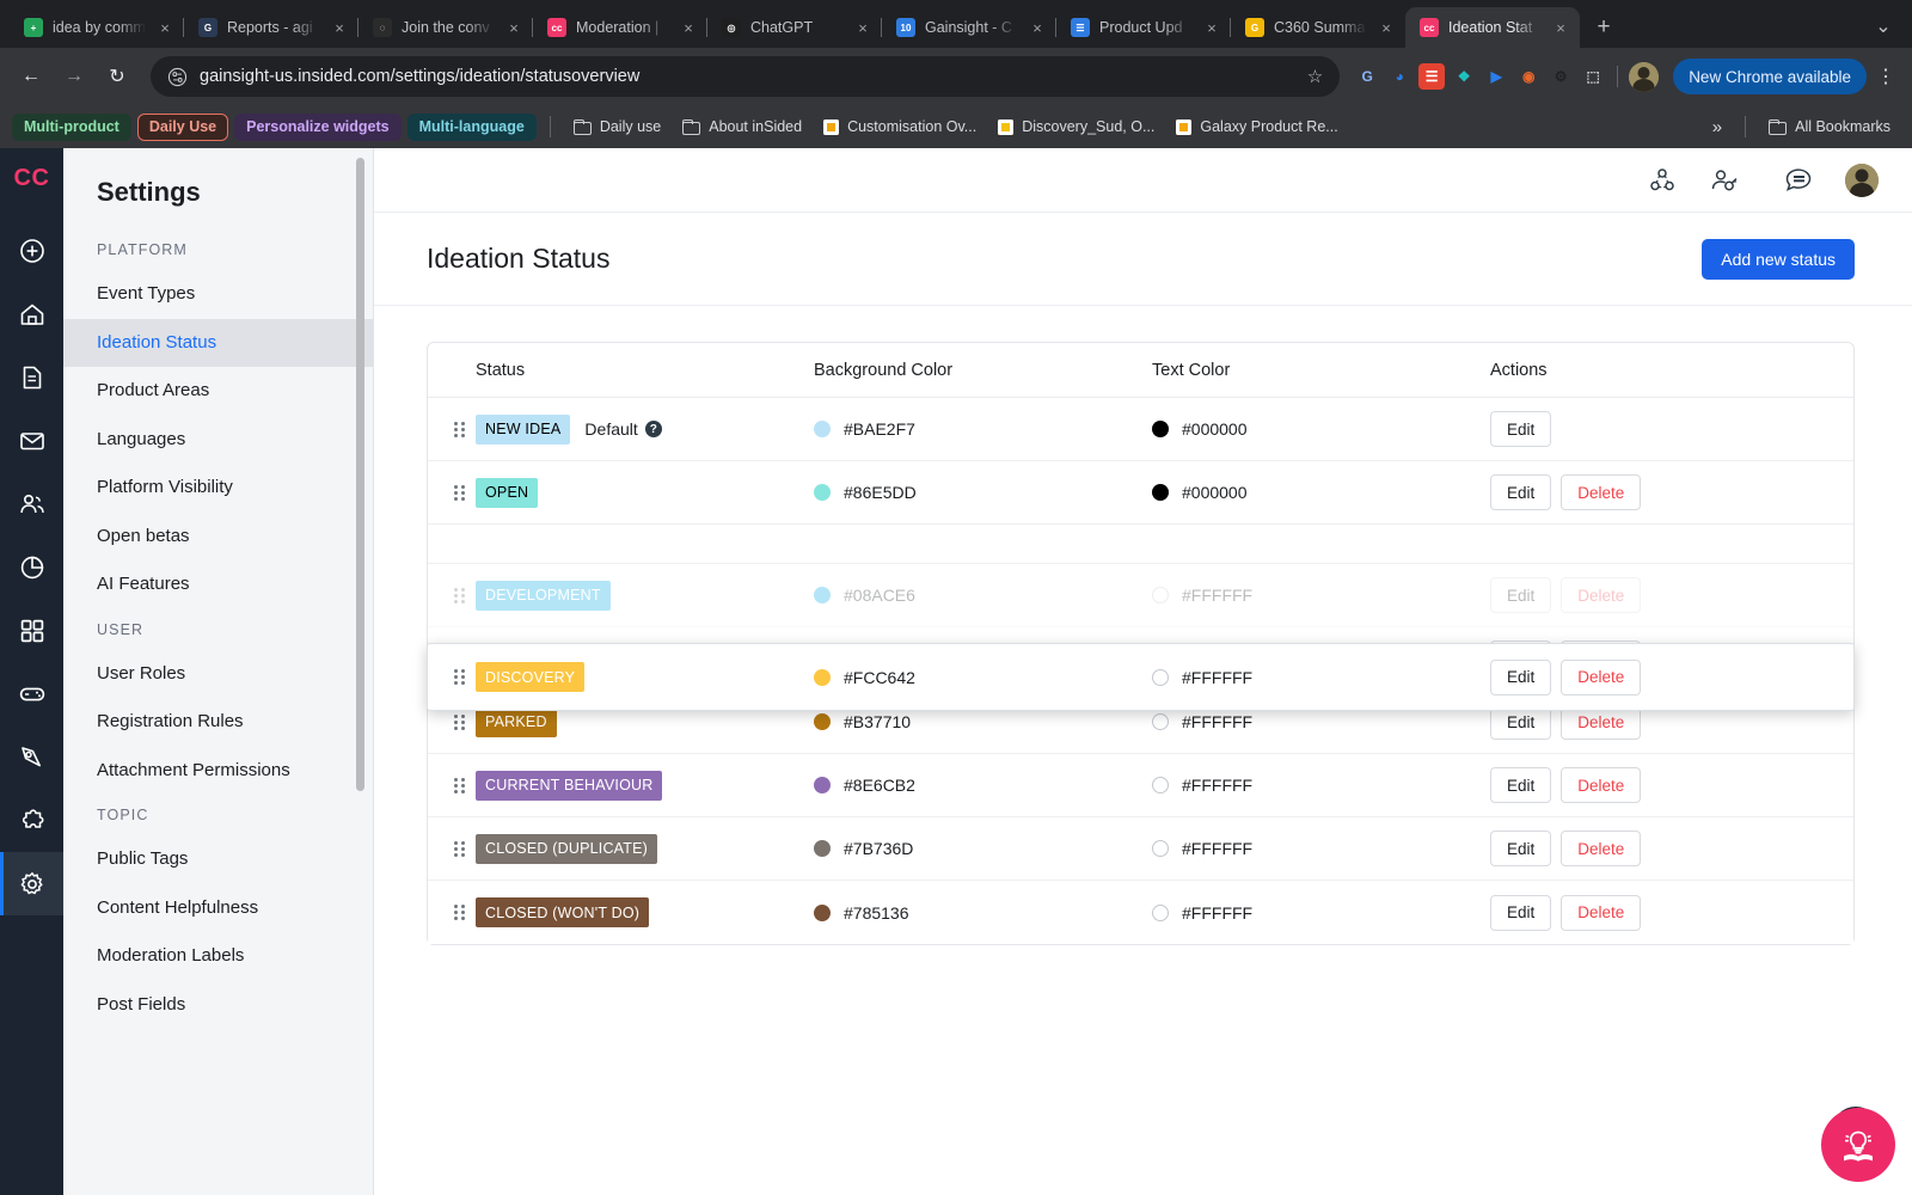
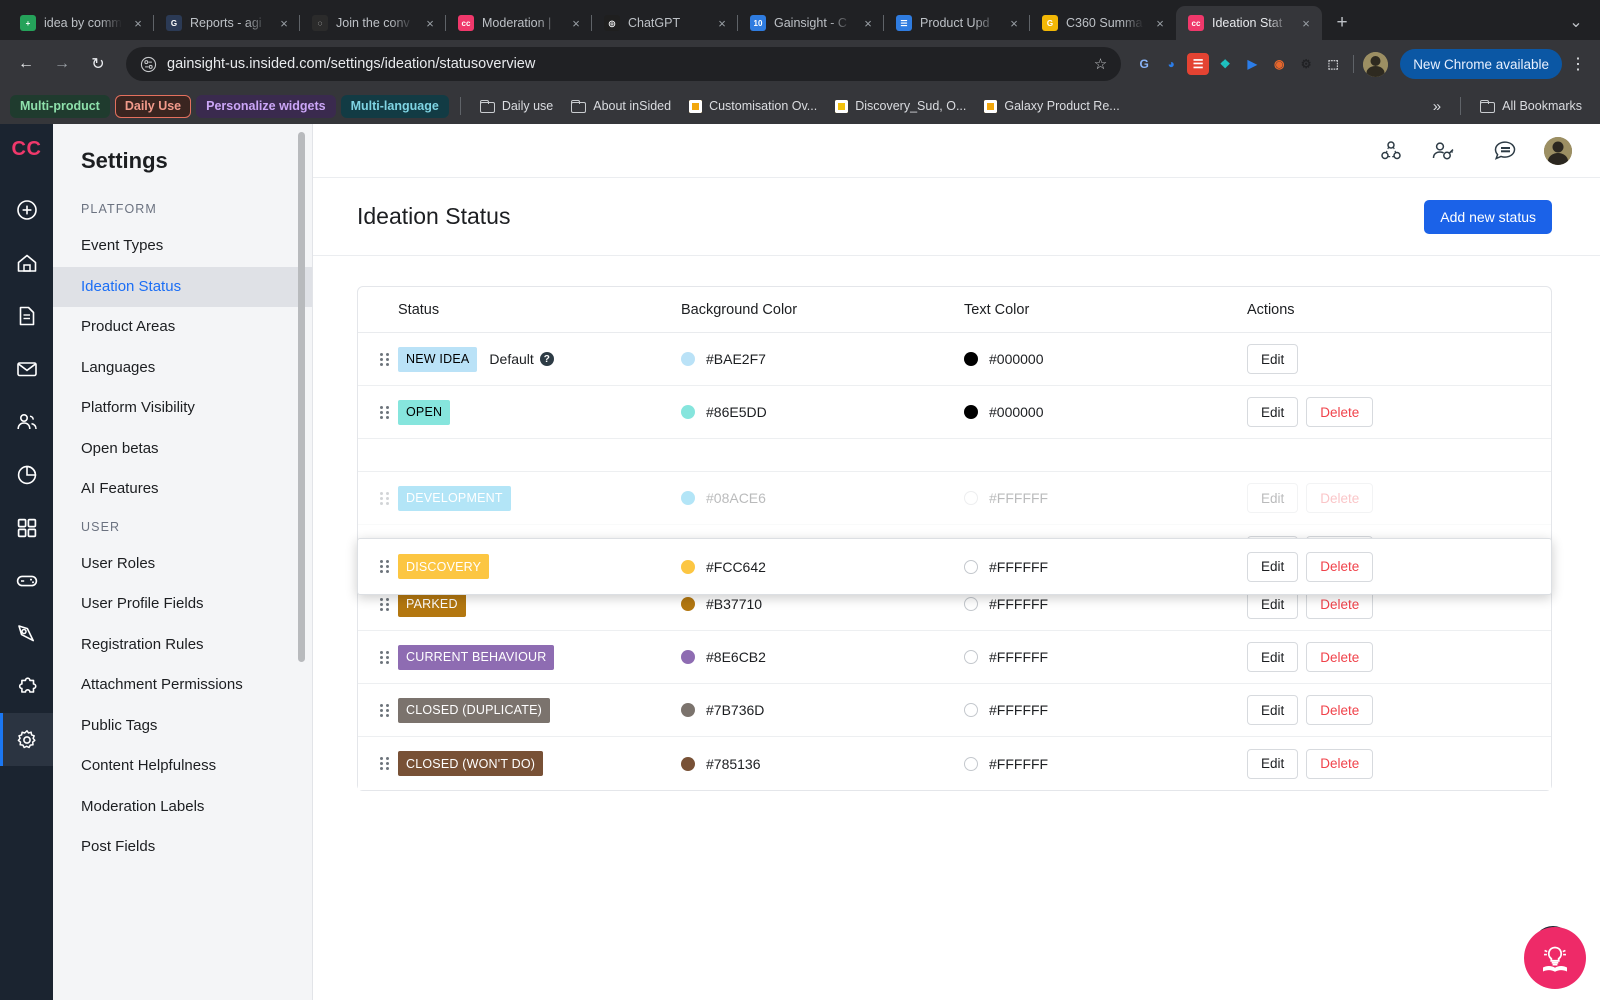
  +
  idea by comm
  ×
  G
  Reports - agi
  ×
  ◌
  Join the conv
  ×
  cc
  Moderation |
  ×
  ◎
  ChatGPT
  ×
  10
  Gainsight - C
  ×
  ☰
  Product Upd
  ×
  G
  C360 Summa
  ×
  cc
  Ideation Stat
  ×
  +
  ⌄
  ←
  →
  ↻
  gainsight-us.insided.com/settings/ideation/statusoverview
  ☆
  G
  ◕
  ☰
  ❖
  ▶
  ◉
  ⬚
  New Chrome available
  ⋮
  Multi-product
  Daily Use
  Personalize widgets
  Multi-language
  Daily use
  About inSided
  Customisation Ov...
  Discovery_Sud, O...
  Galaxy Product Re...
  »
  All Bookmarks
  CC
  Settings
  PLATFORM
  Event Types
  Ideation Status
  Product Areas
  Languages
  Platform Visibility
  Open betas
  AI Features
  USER
  User Roles
+ User Profile Fields
  Registration Rules
  Attachment Permissions
- TOPIC
  Public Tags
  Content Helpfulness
  Moderation Labels
  Post Fields
  Ideation Status
  Add new status
  Status
  Background Color
  Text Color
  Actions
  NEW IDEA
  Default
  ?
  #BAE2F7
  #000000
  Edit
  OPEN
  #86E5DD
  #000000
  Edit
  Delete
  DEVELOPMENT
  #08ACE6
  #FFFFFF
  Edit
  Delete
  PARKED
  #B37710
  #FFFFFF
  Edit
  Delete
  CURRENT BEHAVIOUR
  #8E6CB2
  #FFFFFF
  Edit
  Delete
  CLOSED (DUPLICATE)
  #7B736D
  #FFFFFF
  Edit
  Delete
  CLOSED (WON'T DO)
  #785136
  #FFFFFF
  Edit
  Delete
  DISCOVERY
  #FCC642
  #FFFFFF
  Edit
  Delete
